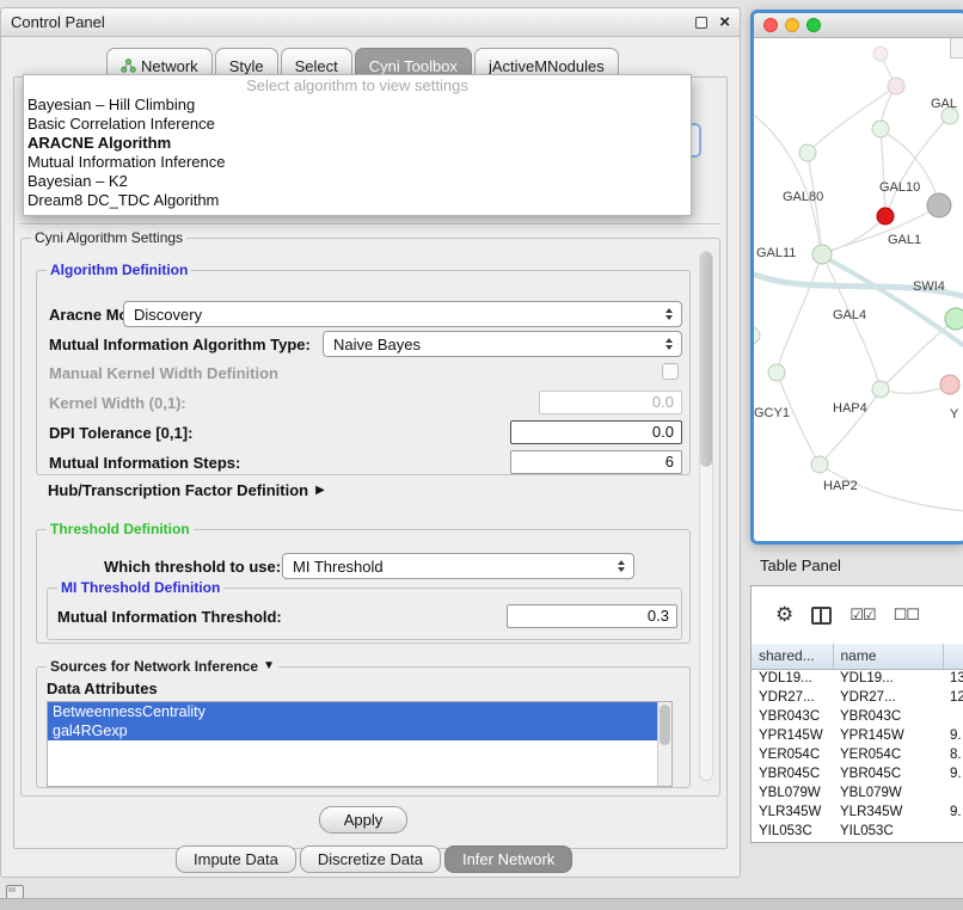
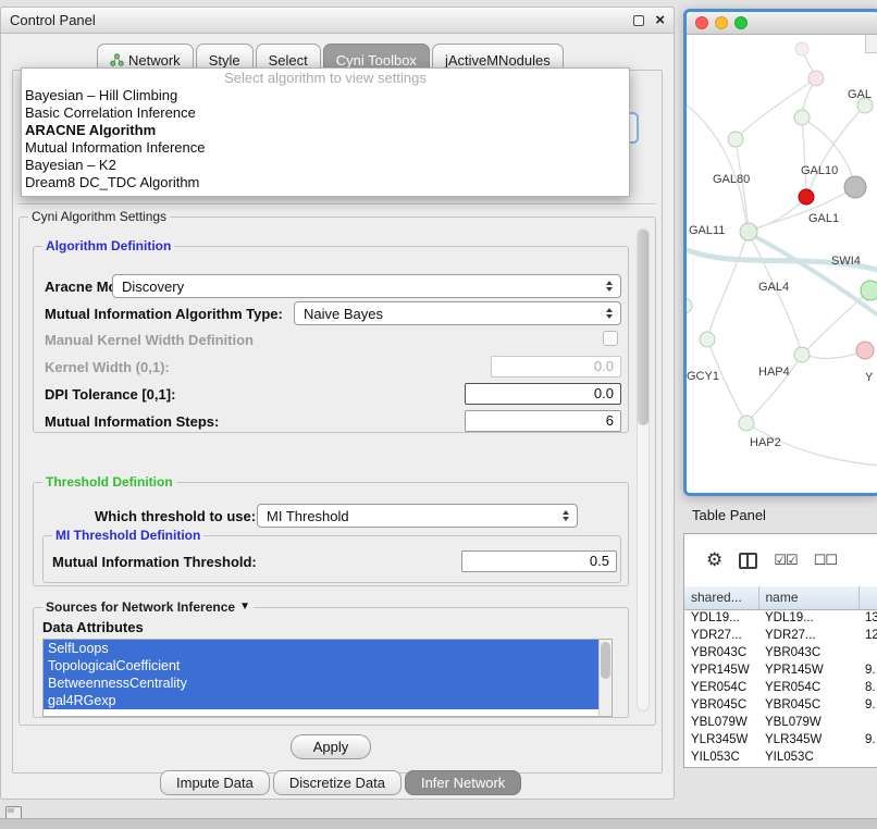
  Control Panel
  ×
  Network
  Style
  Select
  Cyni Toolbox
  jActiveMNodules
  Select algorithm to view settings
  Bayesian – Hill Climbing
  Basic Correlation Inference
  ARACNE Algorithm
  Mutual Information Inference
  Bayesian – K2
  Dream8 DC_TDC Algorithm
  Cyni Algorithm Settings
  Algorithm Definition
  Discovery
  Mutual Information Algorithm Type:
  Naive Bayes
  Manual Kernel Width Definition
  Kernel Width (0,1):
  0.0
  DPI Tolerance [0,1]:
  0.0
  Mutual Information Steps:
  6
- Hub/Transcription Factor Definition
- ▶
  Threshold Definition
  Which threshold to use:
  MI Threshold
  MI Threshold Definition
  Mutual Information Threshold:
- 0.3
+ 0.5
  Sources for Network Inference
  ▼
  Data Attributes
+ SelfLoops
+ TopologicalCoefficient
  BetweennessCentrality
  gal4RGexp
  Apply
  Impute Data
  Discretize Data
  Infer Network
  GAL80
  GAL10
  GAL
  GAL11
  GAL1
  SWI4
  GAL4
  GCY1
  HAP4
  Y
  HAP2
  Table Panel
  ⚙
  ☑☑
  ☐☐
  shared...	name
  YDL19...	YDL19...	13
  YDR27...	YDR27...	12
  YBR043C	YBR043C
  YPR145W	YPR145W	9.
  YER054C	YER054C	8.
  YBR045C	YBR045C	9.
  YBL079W	YBL079W
  YLR345W	YLR345W	9.
  YIL053C	YIL053C
